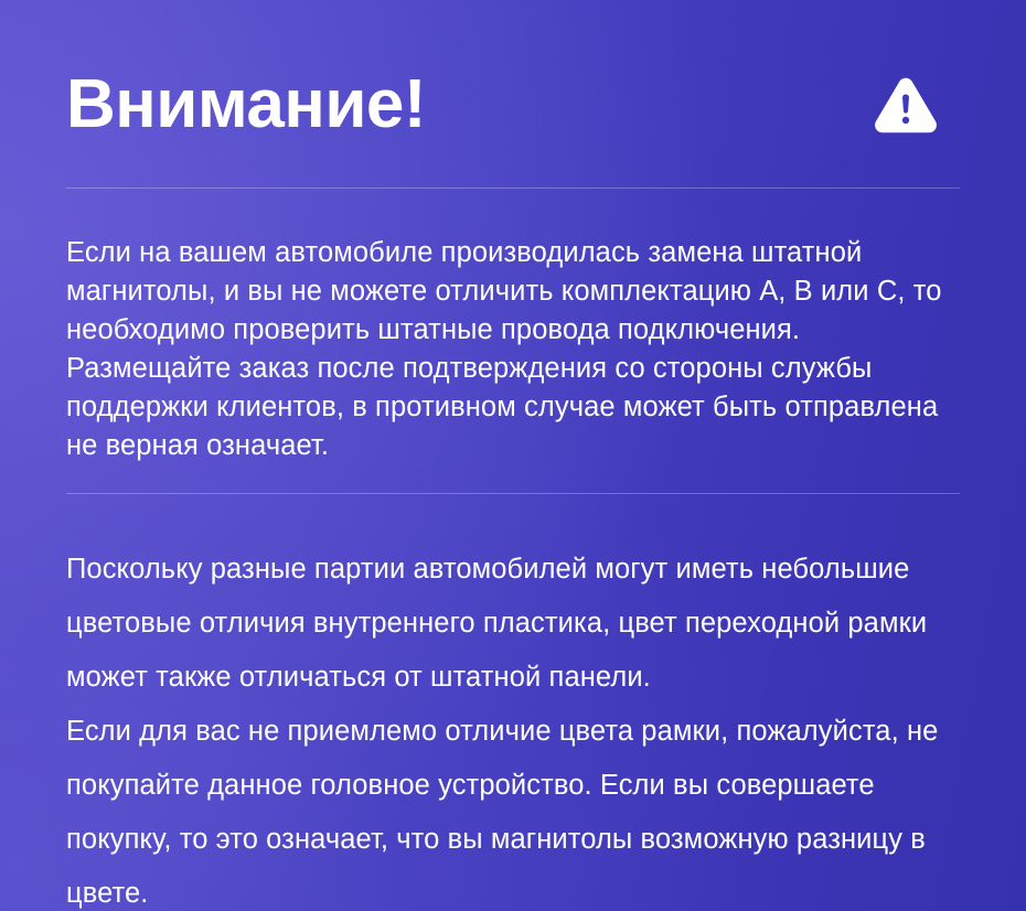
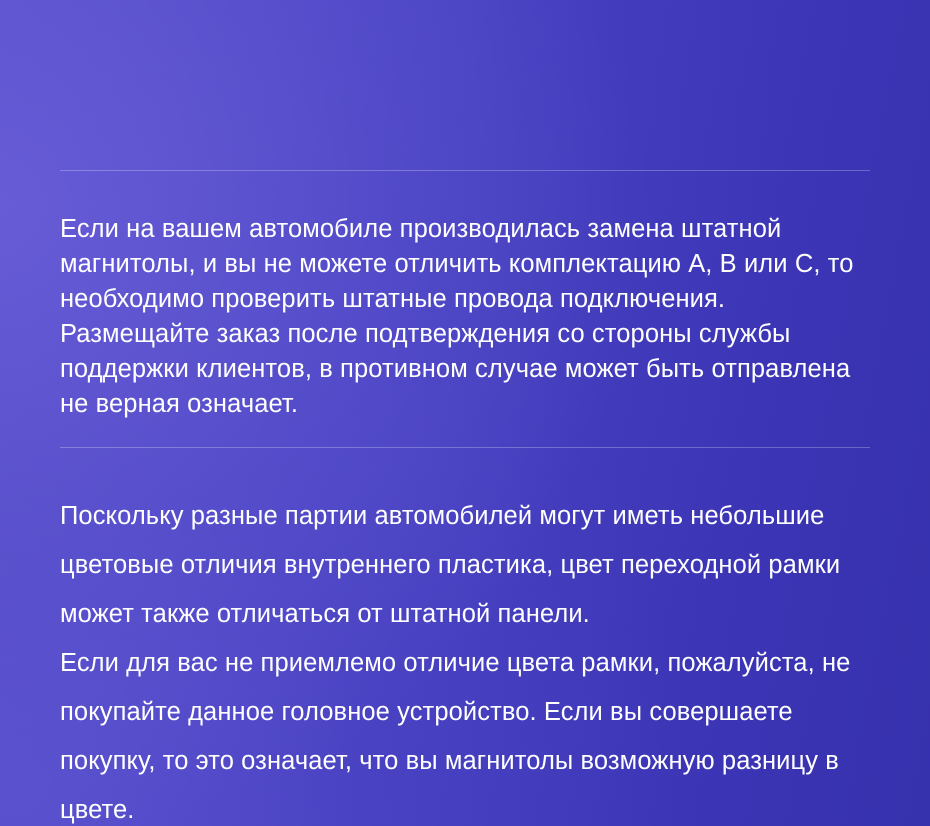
- Внимание!
  Если на вашем автомобиле производилась замена штатной магнитолы, и вы не можете отличить комплектацию A, B или C, то необходимо проверить штатные провода подключения. Размещайте заказ после подтверждения со стороны службы поддержки клиентов, в противном случае может быть отправлена не верная означает.
  Поскольку разные партии автомобилей могут иметь небольшие цветовые отличия внутреннего пластика, цвет переходной рамки может также отличаться от штатной панели.
  Если для вас не приемлемо отличие цвета рамки, пожалуйста, не покупайте данное головное устройство. Если вы совершаете покупку, то это означает, что вы магнитолы возможную разницу в цвете.
